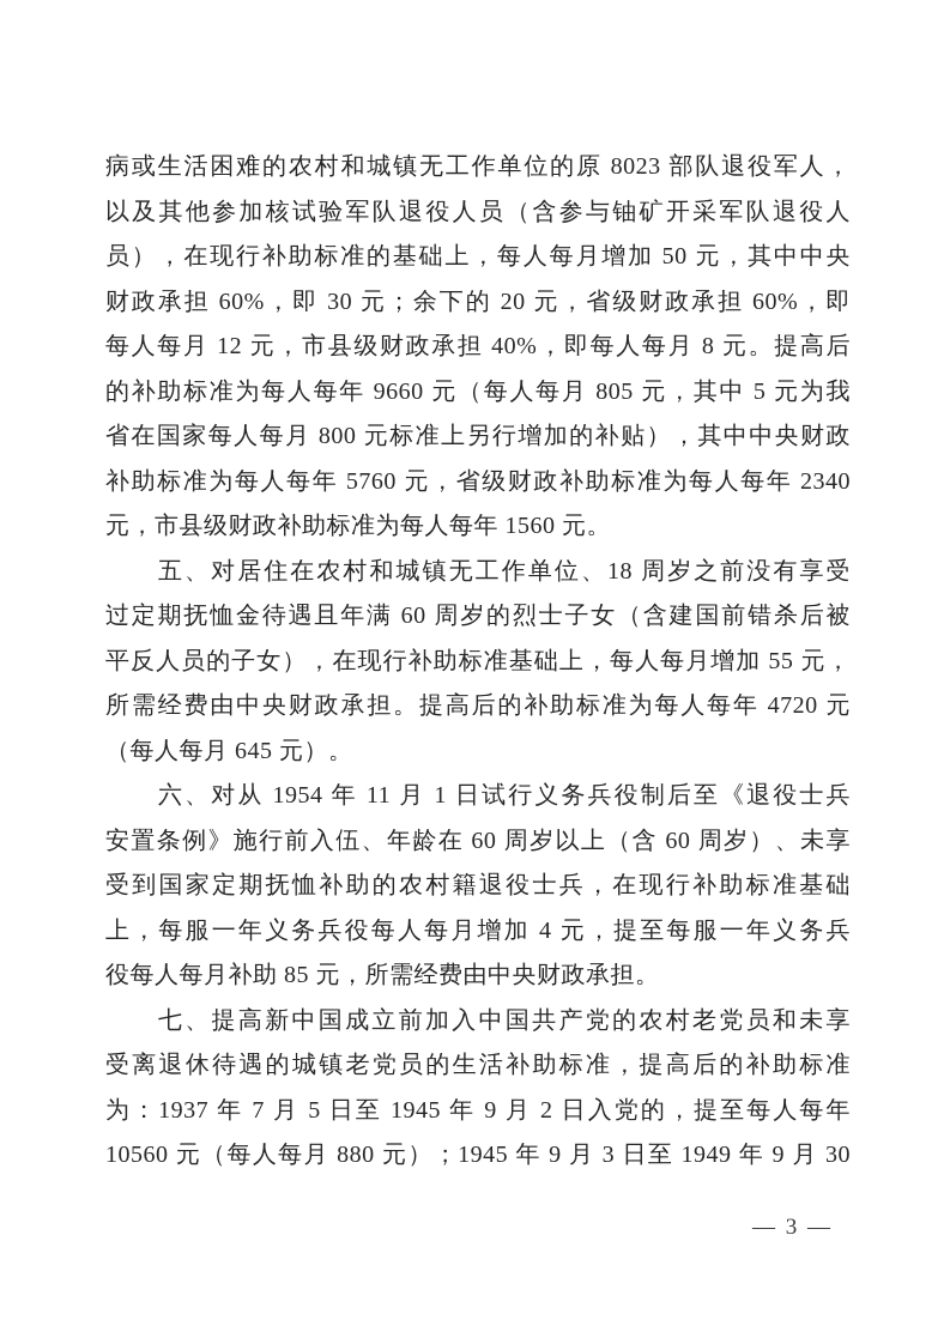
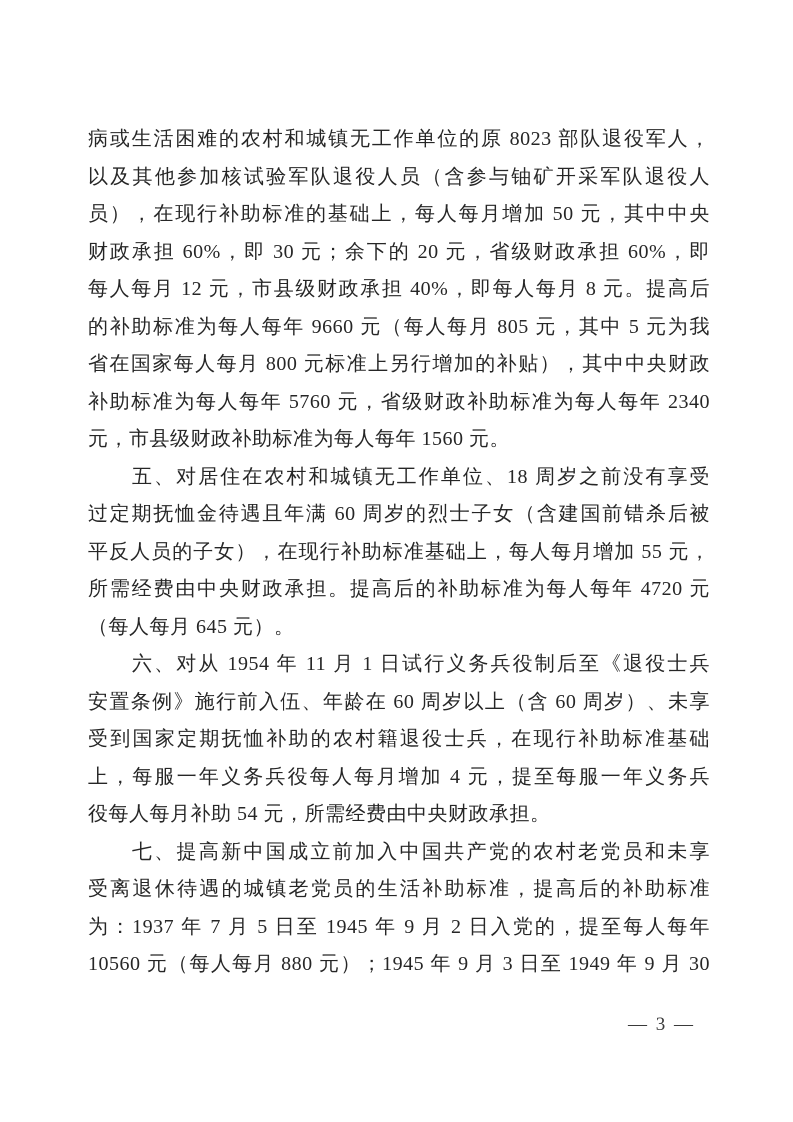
  病或生活困难的农村和城镇无工作单位的原 8023 部队退役军人，
  以及其他参加核试验军队退役人员（含参与铀矿开采军队退役人
  员），在现行补助标准的基础上，每人每月增加 50 元，其中中央
  财政承担 60%，即 30 元；余下的 20 元，省级财政承担 60%，即
  每人每月 12 元，市县级财政承担 40%，即每人每月 8 元。提高后
  的补助标准为每人每年 9660 元（每人每月 805 元，其中 5 元为我
  省在国家每人每月 800 元标准上另行增加的补贴），其中中央财政
  补助标准为每人每年 5760 元，省级财政补助标准为每人每年 2340
  元，市县级财政补助标准为每人每年 1560 元。
  五、对居住在农村和城镇无工作单位、18 周岁之前没有享受
  过定期抚恤金待遇且年满 60 周岁的烈士子女（含建国前错杀后被
  平反人员的子女），在现行补助标准基础上，每人每月增加 55 元，
  所需经费由中央财政承担。提高后的补助标准为每人每年 4720 元
  （每人每月 645 元）。
  六、对从 1954 年 11 月 1 日试行义务兵役制后至《退役士兵
  安置条例》施行前入伍、年龄在 60 周岁以上（含 60 周岁）、未享
  受到国家定期抚恤补助的农村籍退役士兵，在现行补助标准基础
  上，每服一年义务兵役每人每月增加 4 元，提至每服一年义务兵
- 役每人每月补助 85 元，所需经费由中央财政承担。
+ 役每人每月补助 54 元，所需经费由中央财政承担。
  七、提高新中国成立前加入中国共产党的农村老党员和未享
  受离退休待遇的城镇老党员的生活补助标准，提高后的补助标准
  为：1937 年 7 月 5 日至 1945 年 9 月 2 日入党的，提至每人每年
  10560 元（每人每月 880 元）；1945 年 9 月 3 日至 1949 年 9 月 30
  — 3 —
